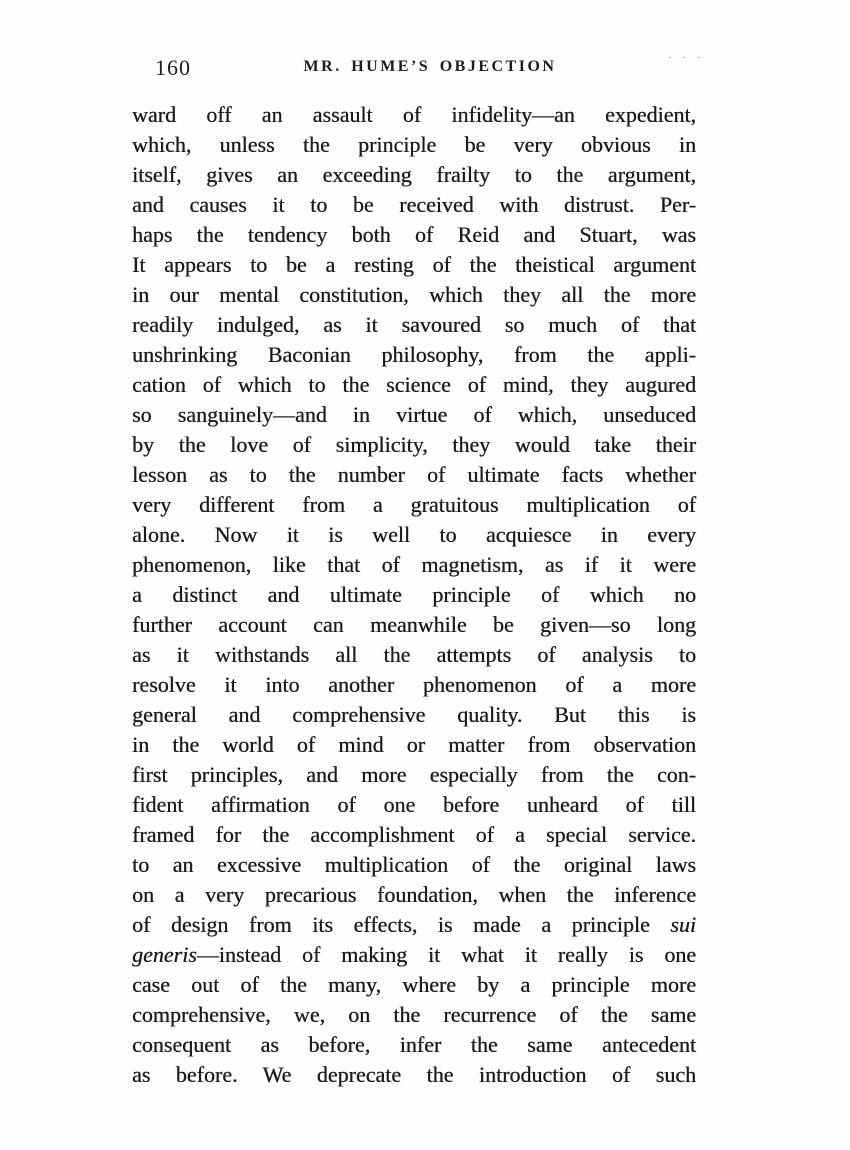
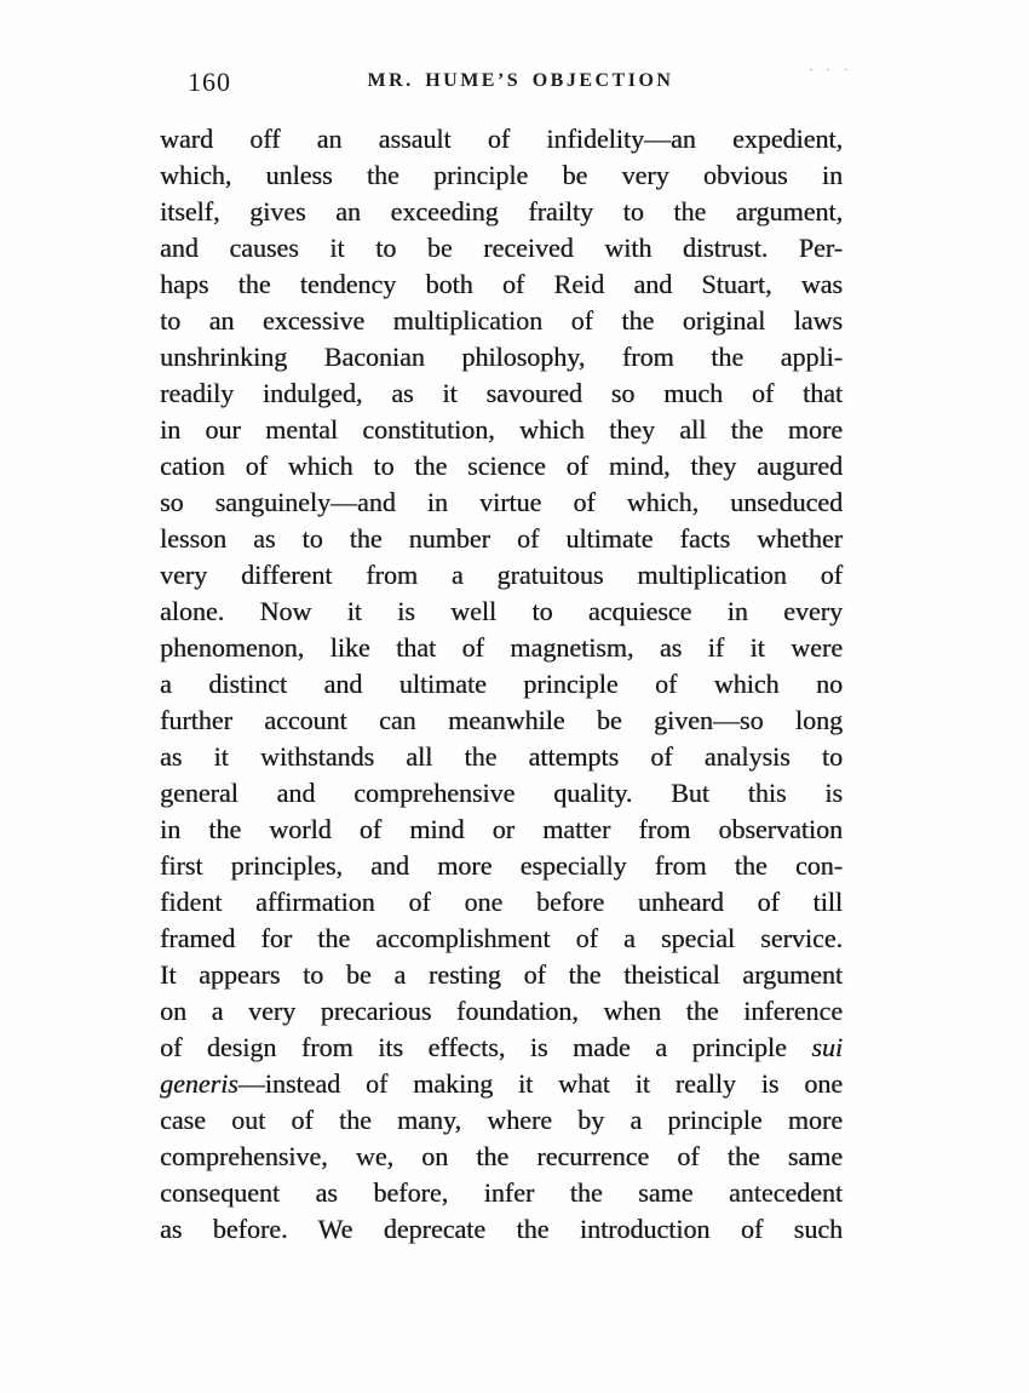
  160
  MR. HUME’S OBJECTION
  · · ·
  ward off an assault of infidelity—an expedient,
  which, unless the principle be very obvious in
  itself, gives an exceeding frailty to the argument,
  and causes it to be received with distrust. Per-
  haps the tendency both of Reid and Stuart, was
- It appears to be a resting of the theistical argument
+ to an excessive multiplication of the original laws
- in our mental constitution, which they all the more
+ unshrinking Baconian philosophy, from the appli-
  readily indulged, as it savoured so much of that
- unshrinking Baconian philosophy, from the appli-
+ in our mental constitution, which they all the more
  cation of which to the science of mind, they augured
  so sanguinely—and in virtue of which, unseduced
- by the love of simplicity, they would take their
  lesson as to the number of ultimate facts whether
  very different from a gratuitous multiplication of
  alone. Now it is well to acquiesce in every
  phenomenon, like that of magnetism, as if it were
  a distinct and ultimate principle of which no
  further account can meanwhile be given—so long
  as it withstands all the attempts of analysis to
- resolve it into another phenomenon of a more
  general and comprehensive quality. But this is
  in the world of mind or matter from observation
  first principles, and more especially from the con-
  fident affirmation of one before unheard of till
  framed for the accomplishment of a special service.
- to an excessive multiplication of the original laws
+ It appears to be a resting of the theistical argument
  on a very precarious foundation, when the inference
  of design from its effects, is made a principle sui
  generis—instead of making it what it really is one
  case out of the many, where by a principle more
  comprehensive, we, on the recurrence of the same
  consequent as before, infer the same antecedent
  as before. We deprecate the introduction of such
